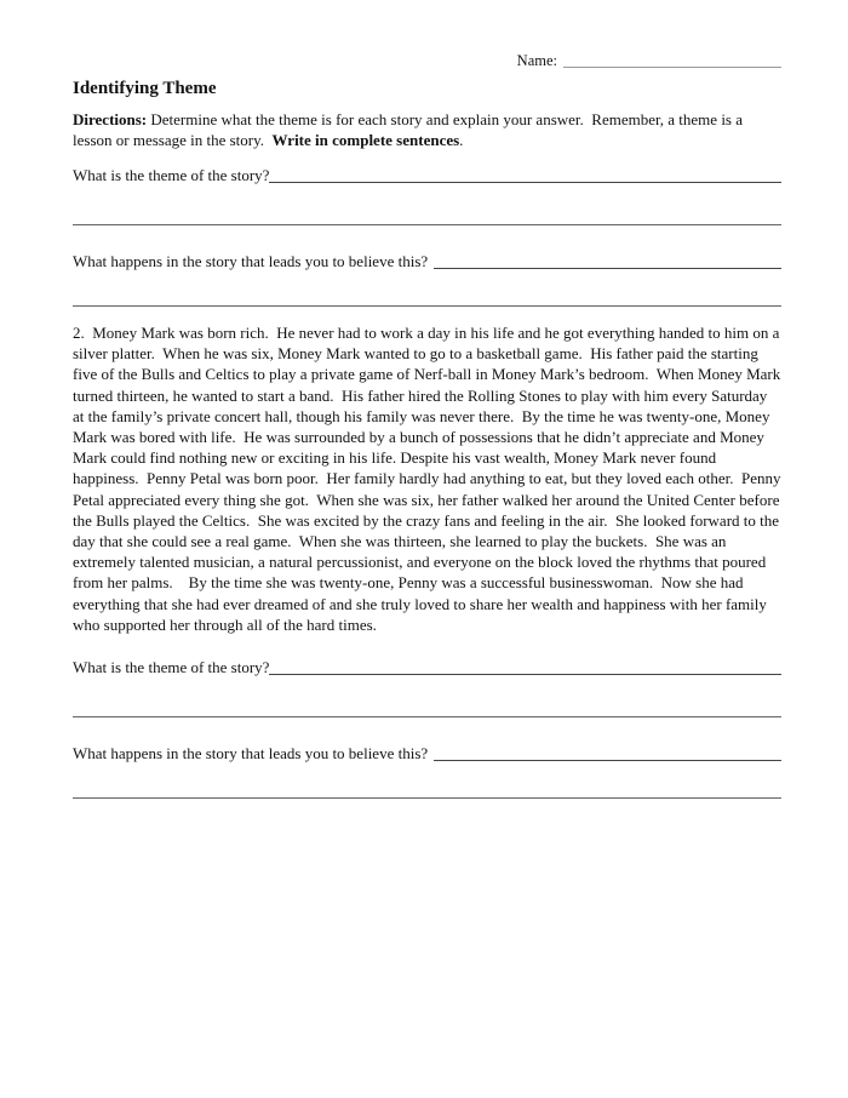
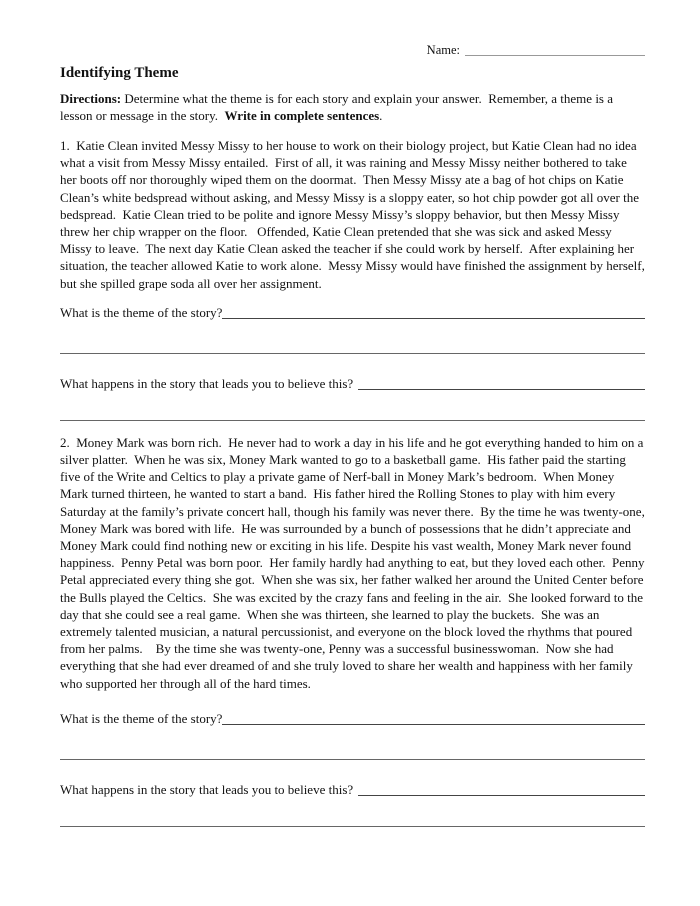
  Name:
  Identifying Theme
  Directions: Determine what the theme is for each story and explain your answer. Remember, a theme is a lesson or message in the story. Write in complete sentences.
+ 1. Katie Clean invited Messy Missy to her house to work on their biology project, but Katie Clean had no idea what a visit from Messy Missy entailed. First of all, it was raining and Messy Missy neither bothered to take her boots off nor thoroughly wiped them on the doormat. Then Messy Missy ate a bag of hot chips on Katie Clean’s white bedspread without asking, and Messy Missy is a sloppy eater, so hot chip powder got all over the bedspread. Katie Clean tried to be polite and ignore Messy Missy’s sloppy behavior, but then Messy Missy threw her chip wrapper on the floor. Offended, Katie Clean pretended that she was sick and asked Messy Missy to leave. The next day Katie Clean asked the teacher if she could work by herself. After explaining her situation, the teacher allowed Katie to work alone. Messy Missy would have finished the assignment by herself, but she spilled grape soda all over her assignment.
  What is the theme of the story?
  What happens in the story that leads you to believe this?
- 2. Money Mark was born rich. He never had to work a day in his life and he got everything handed to him on a silver platter. When he was six, Money Mark wanted to go to a basketball game. His father paid the starting five of the Bulls and Celtics to play a private game of Nerf-ball in Money Mark’s bedroom. When Money Mark turned thirteen, he wanted to start a band. His father hired the Rolling Stones to play with him every Saturday at the family’s private concert hall, though his family was never there. By the time he was twenty-one, Money Mark was bored with life. He was surrounded by a bunch of possessions that he didn’t appreciate and Money Mark could find nothing new or exciting in his life. Despite his vast wealth, Money Mark never found happiness. Penny Petal was born poor. Her family hardly had anything to eat, but they loved each other. Penny Petal appreciated every thing she got. When she was six, her father walked her around the United Center before the Bulls played the Celtics. She was excited by the crazy fans and feeling in the air. She looked forward to the day that she could see a real game. When she was thirteen, she learned to play the buckets. She was an extremely talented musician, a natural percussionist, and everyone on the block loved the rhythms that poured from her palms. By the time she was twenty-one, Penny was a successful businesswoman. Now she had everything that she had ever dreamed of and she truly loved to share her wealth and happiness with her family who supported her through all of the hard times.
+ 2. Money Mark was born rich. He never had to work a day in his life and he got everything handed to him on a silver platter. When he was six, Money Mark wanted to go to a basketball game. His father paid the starting five of the Write and Celtics to play a private game of Nerf-ball in Money Mark’s bedroom. When Money Mark turned thirteen, he wanted to start a band. His father hired the Rolling Stones to play with him every Saturday at the family’s private concert hall, though his family was never there. By the time he was twenty-one, Money Mark was bored with life. He was surrounded by a bunch of possessions that he didn’t appreciate and Money Mark could find nothing new or exciting in his life. Despite his vast wealth, Money Mark never found happiness. Penny Petal was born poor. Her family hardly had anything to eat, but they loved each other. Penny Petal appreciated every thing she got. When she was six, her father walked her around the United Center before the Bulls played the Celtics. She was excited by the crazy fans and feeling in the air. She looked forward to the day that she could see a real game. When she was thirteen, she learned to play the buckets. She was an extremely talented musician, a natural percussionist, and everyone on the block loved the rhythms that poured from her palms. By the time she was twenty-one, Penny was a successful businesswoman. Now she had everything that she had ever dreamed of and she truly loved to share her wealth and happiness with her family who supported her through all of the hard times.
  What is the theme of the story?
  What happens in the story that leads you to believe this?
